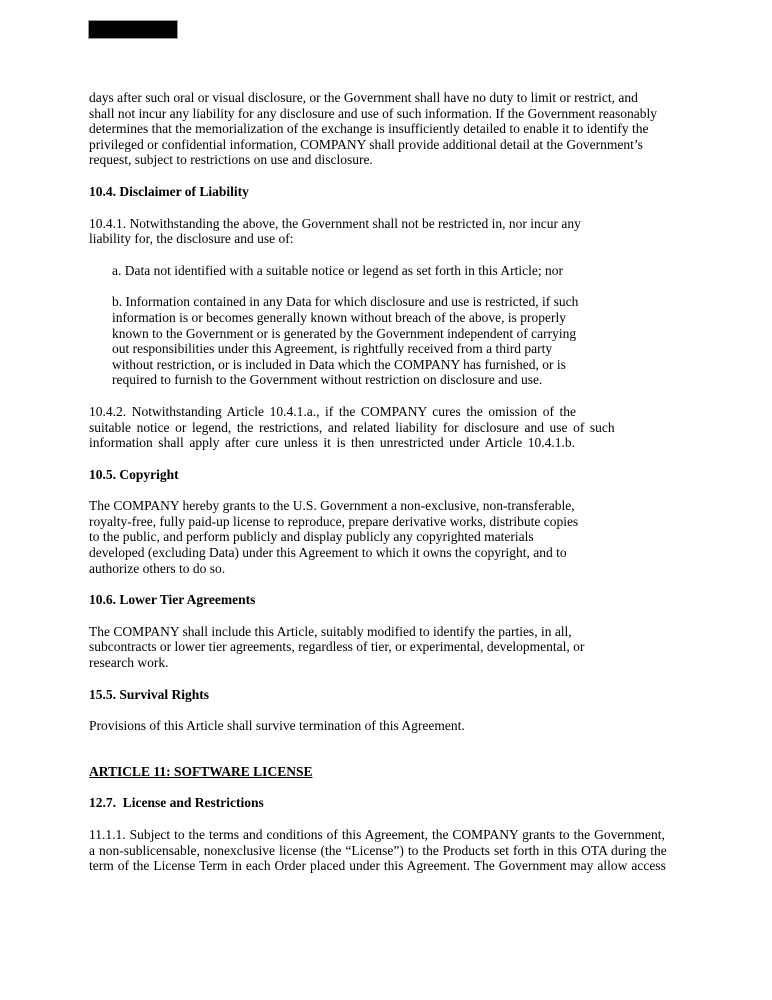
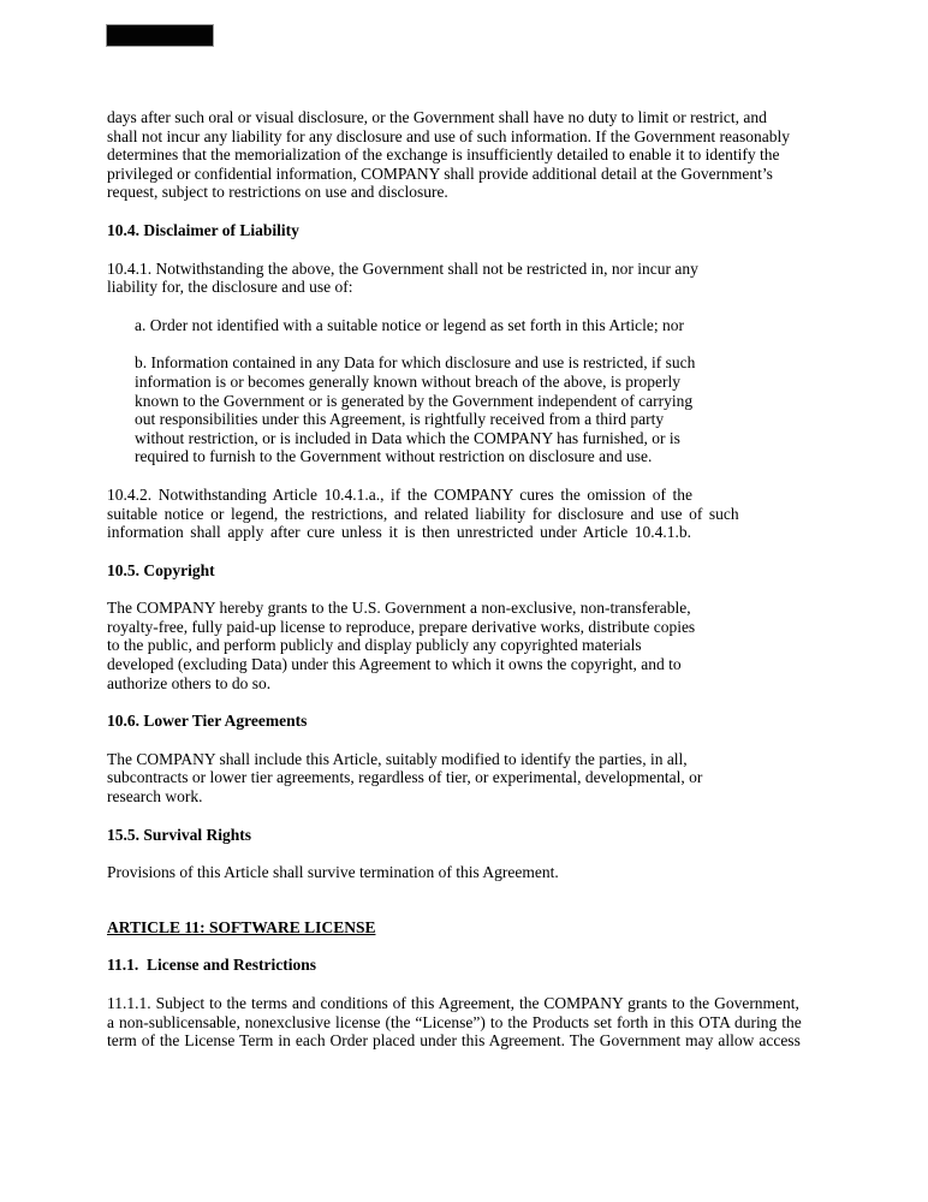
  days after such oral or visual disclosure, or the Government shall have no duty to limit or restrict, and
  shall not incur any liability for any disclosure and use of such information. If the Government reasonably
  determines that the memorialization of the exchange is insufficiently detailed to enable it to identify the
  privileged or confidential information, COMPANY shall provide additional detail at the Government’s
  request, subject to restrictions on use and disclosure.
  10.4. Disclaimer of Liability
  10.4.1. Notwithstanding the above, the Government shall not be restricted in, nor incur any
  liability for, the disclosure and use of:
- a. Data not identified with a suitable notice or legend as set forth in this Article; nor
+ a. Order not identified with a suitable notice or legend as set forth in this Article; nor
  b. Information contained in any Data for which disclosure and use is restricted, if such
  information is or becomes generally known without breach of the above, is properly
  known to the Government or is generated by the Government independent of carrying
  out responsibilities under this Agreement, is rightfully received from a third party
  without restriction, or is included in Data which the COMPANY has furnished, or is
  required to furnish to the Government without restriction on disclosure and use.
  10.4.2. Notwithstanding Article 10.4.1.a., if the COMPANY cures the omission of the
  suitable notice or legend, the restrictions, and related liability for disclosure and use of such
  information shall apply after cure unless it is then unrestricted under Article 10.4.1.b.
  10.5. Copyright
  The COMPANY hereby grants to the U.S. Government a non-exclusive, non-transferable,
  royalty-free, fully paid-up license to reproduce, prepare derivative works, distribute copies
  to the public, and perform publicly and display publicly any copyrighted materials
  developed (excluding Data) under this Agreement to which it owns the copyright, and to
  authorize others to do so.
  10.6. Lower Tier Agreements
  The COMPANY shall include this Article, suitably modified to identify the parties, in all,
  subcontracts or lower tier agreements, regardless of tier, or experimental, developmental, or
  research work.
  15.5. Survival Rights
  Provisions of this Article shall survive termination of this Agreement.
  ARTICLE 11: SOFTWARE LICENSE
- 12.7. License and Restrictions
+ 11.1. License and Restrictions
  11.1.1. Subject to the terms and conditions of this Agreement, the COMPANY grants to the Government,
  a non-sublicensable, nonexclusive license (the “License”) to the Products set forth in this OTA during the
  term of the License Term in each Order placed under this Agreement. The Government may allow access
